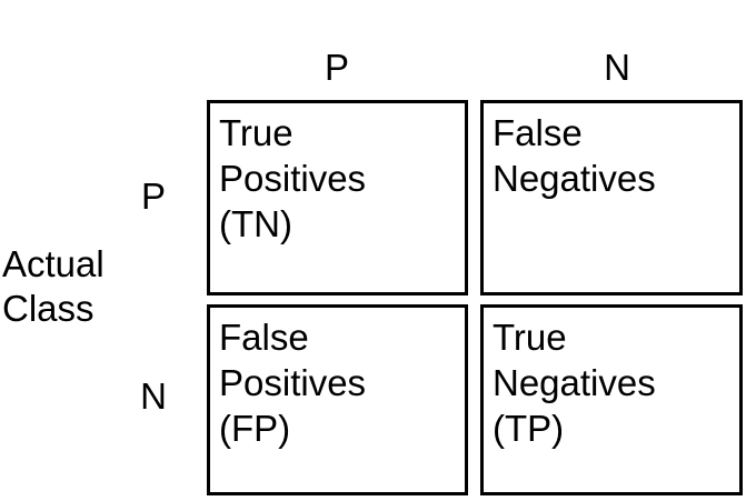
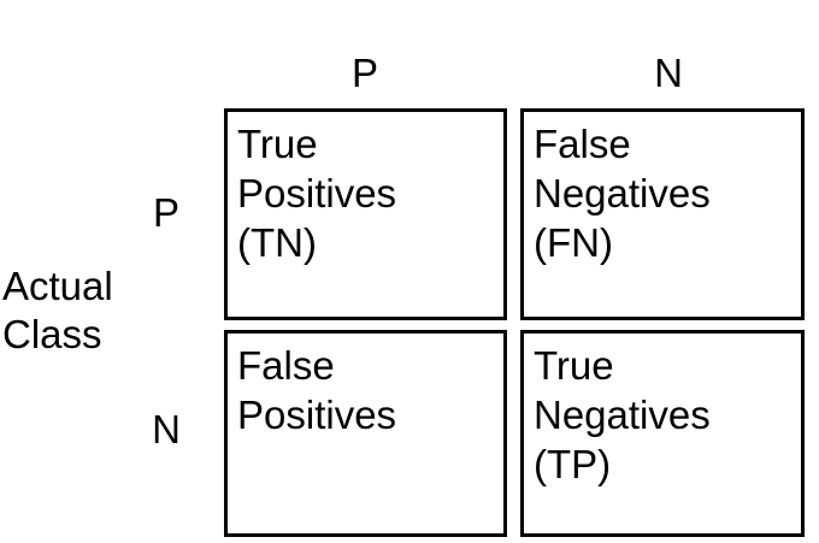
  P
  N
  Actual
  Class
  P
  N
  True
  Positives
  (TN)
  False
  Negatives
+ (FN)
  False
  Positives
- (FP)
  True
  Negatives
  (TP)
